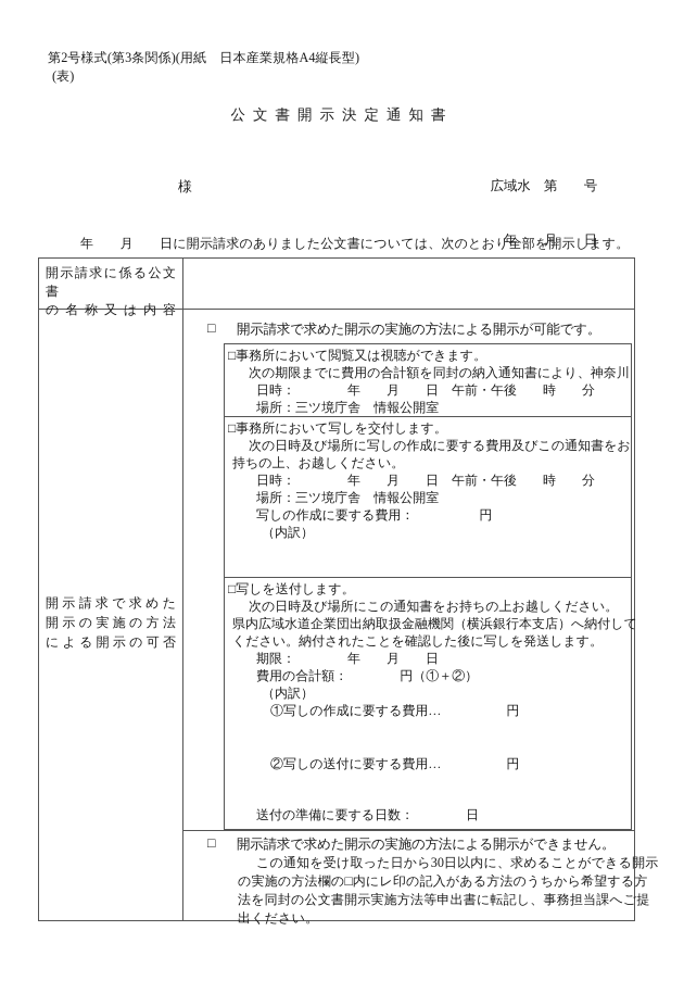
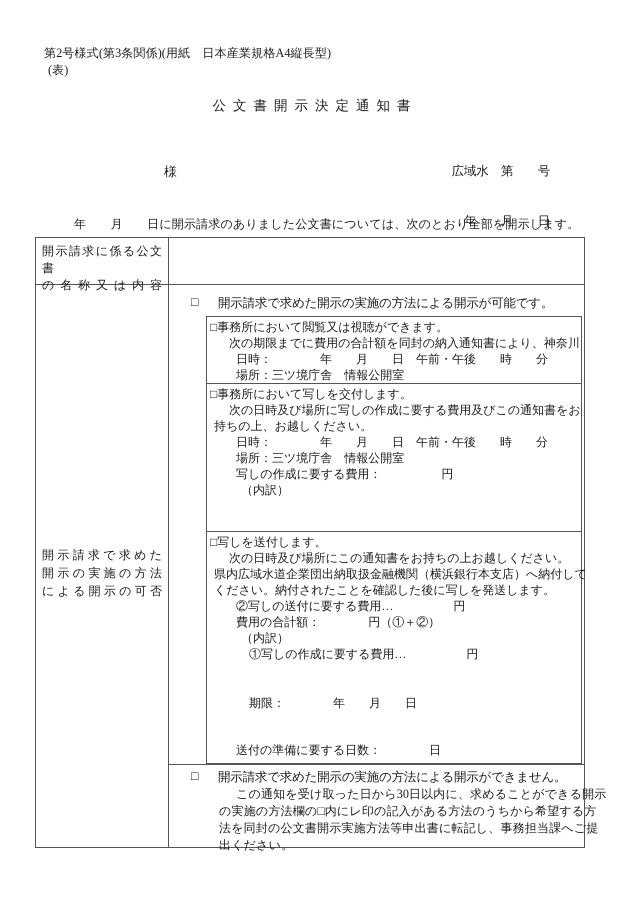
  第2号様式(第3条関係)(用紙 日本産業規格A4縦長型)
  (表)
  公文書開示決定通知書
  広域水 第 号
  年 月 日
  様
  年 月 日に開示請求のありました公文書については、次のとおり全部を開示します。
  開示請求に係る公文書
  の名称又は内容
  開示請求で求めた
  開示の実施の方法
  による開示の可否
  □
  開示請求で求めた開示の実施の方法による開示が可能です。
  □事務所において閲覧又は視聴ができます。
  次の期限までに費用の合計額を同封の納入通知書により、神奈川
  日時： 年 月 日 午前・午後 時 分
  場所：三ツ境庁舎 情報公開室
  □事務所において写しを交付します。
  次の日時及び場所に写しの作成に要する費用及びこの通知書をお
  持ちの上、お越しください。
  日時： 年 月 日 午前・午後 時 分
  場所：三ツ境庁舎 情報公開室
  写しの作成に要する費用： 円
  （内訳）
  □写しを送付します。
  次の日時及び場所にこの通知書をお持ちの上お越しください。
  県内広域水道企業団出納取扱金融機関（横浜銀行本支店）へ納付して
  ください。納付されたことを確認した後に写しを発送します。
- 期限： 年 月 日
+ ②写しの送付に要する費用… 円
  費用の合計額： 円（①＋②）
  （内訳）
  ①写しの作成に要する費用… 円
- ②写しの送付に要する費用… 円
+ 期限： 年 月 日
  送付の準備に要する日数： 日
  □
  開示請求で求めた開示の実施の方法による開示ができません。
  この通知を受け取った日から30日以内に、求めることができる開示
  の実施の方法欄の□内にレ印の記入がある方法のうちから希望する方
  法を同封の公文書開示実施方法等申出書に転記し、事務担当課へご提
  出ください。
